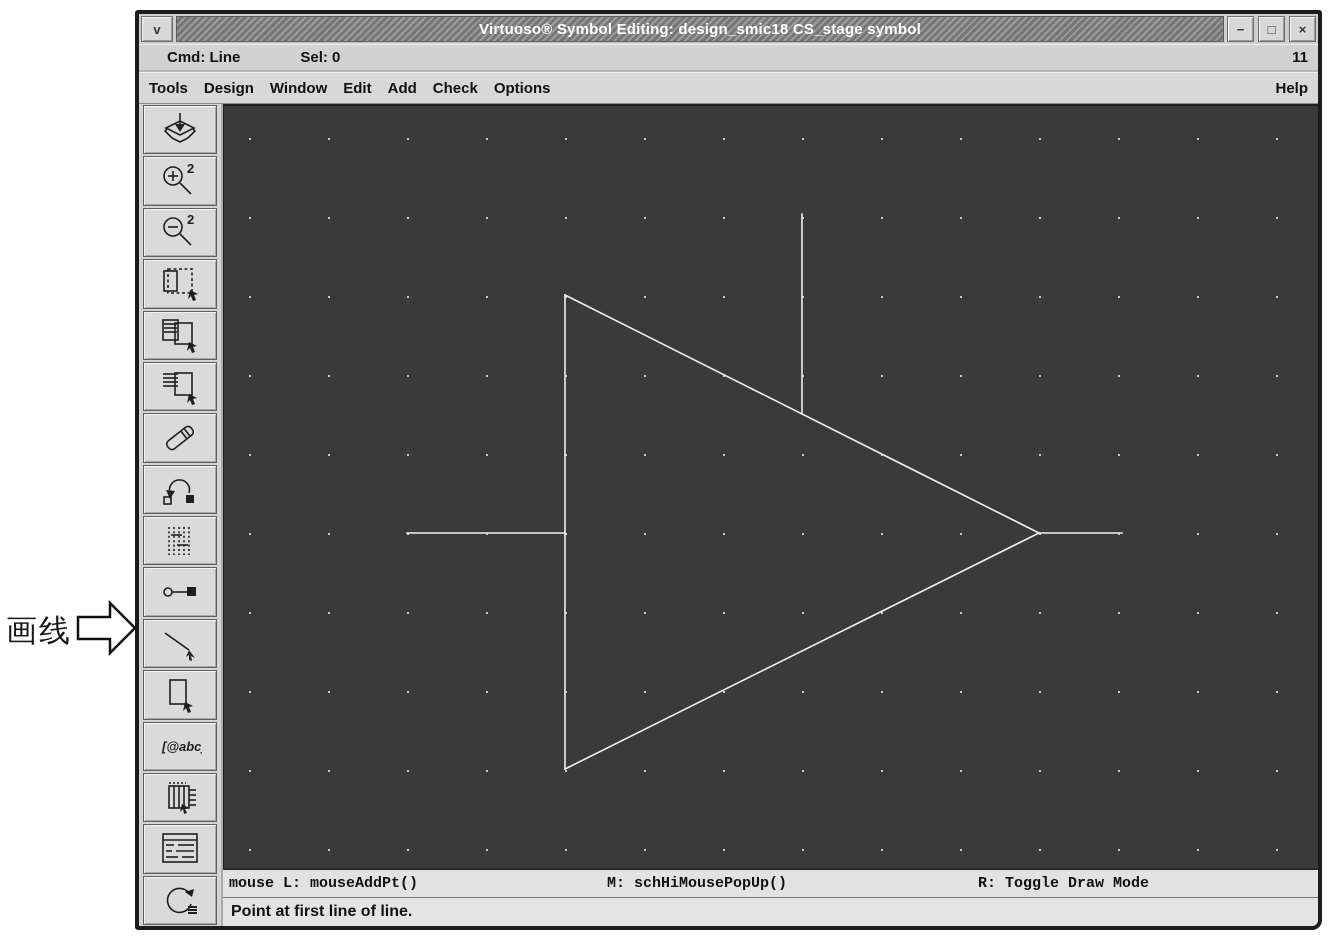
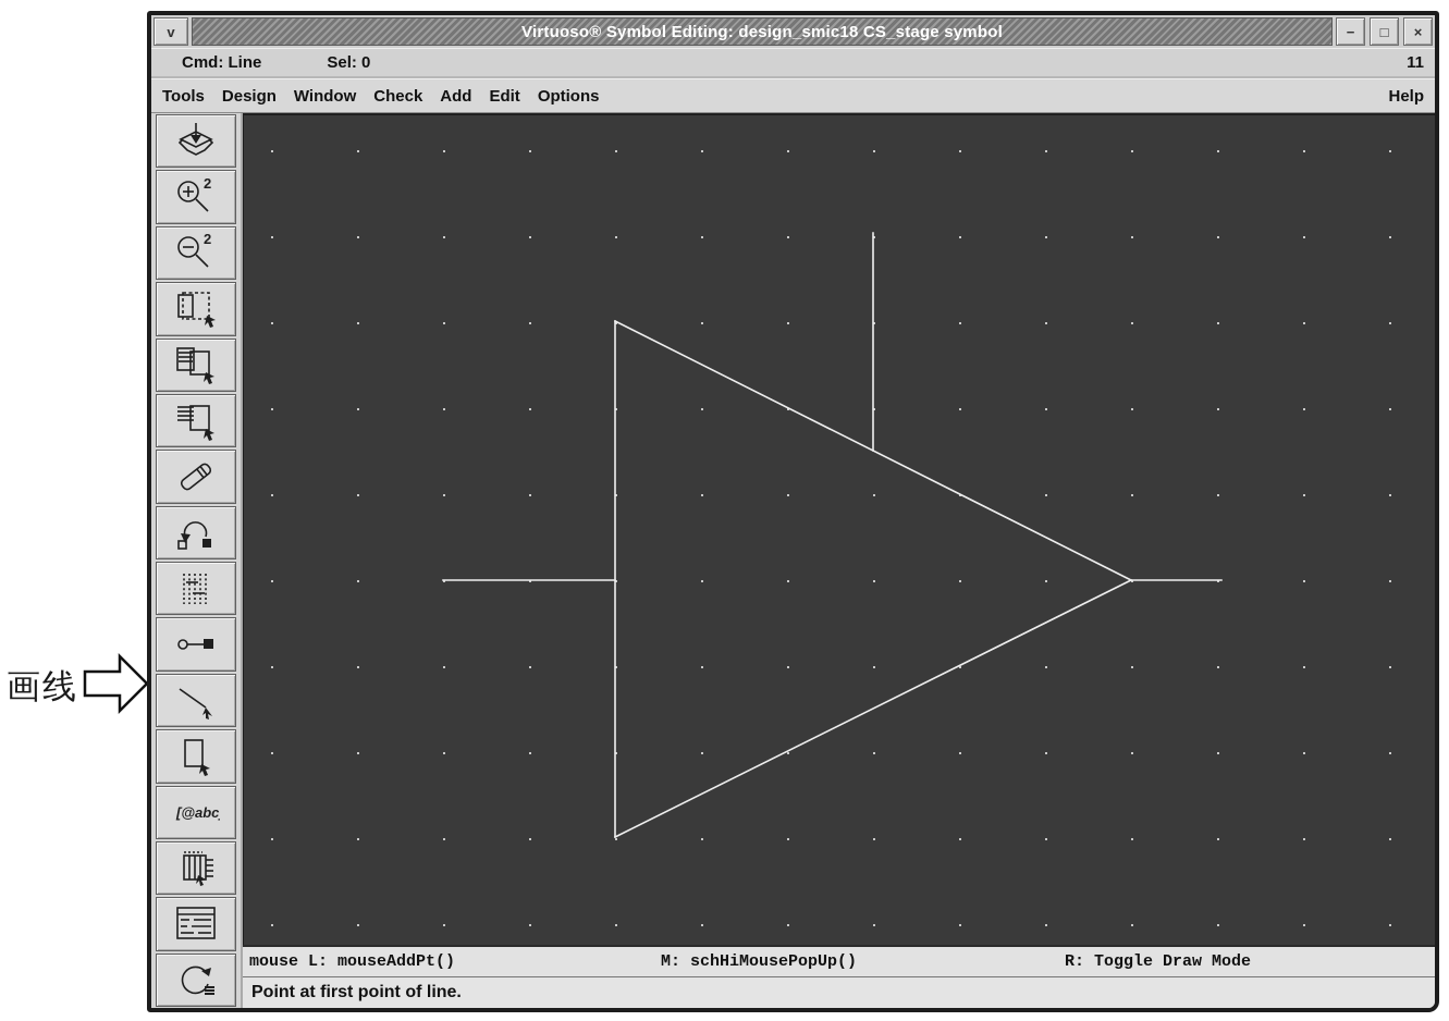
  画线
  v
  Virtuoso® Symbol Editing: design_smic18 CS_stage symbol
  −
  □
  ×
  Cmd: Line
  Sel: 0
  11
  Tools
  Design
  Window
- Edit
+ Check
  Add
- Check
+ Edit
  Options
  Help
  2
  2
  [@abc
  mouse L: mouseAddPt()
  M: schHiMousePopUp()
  R: Toggle Draw Mode
- Point at first line of line.
+ Point at first point of line.
